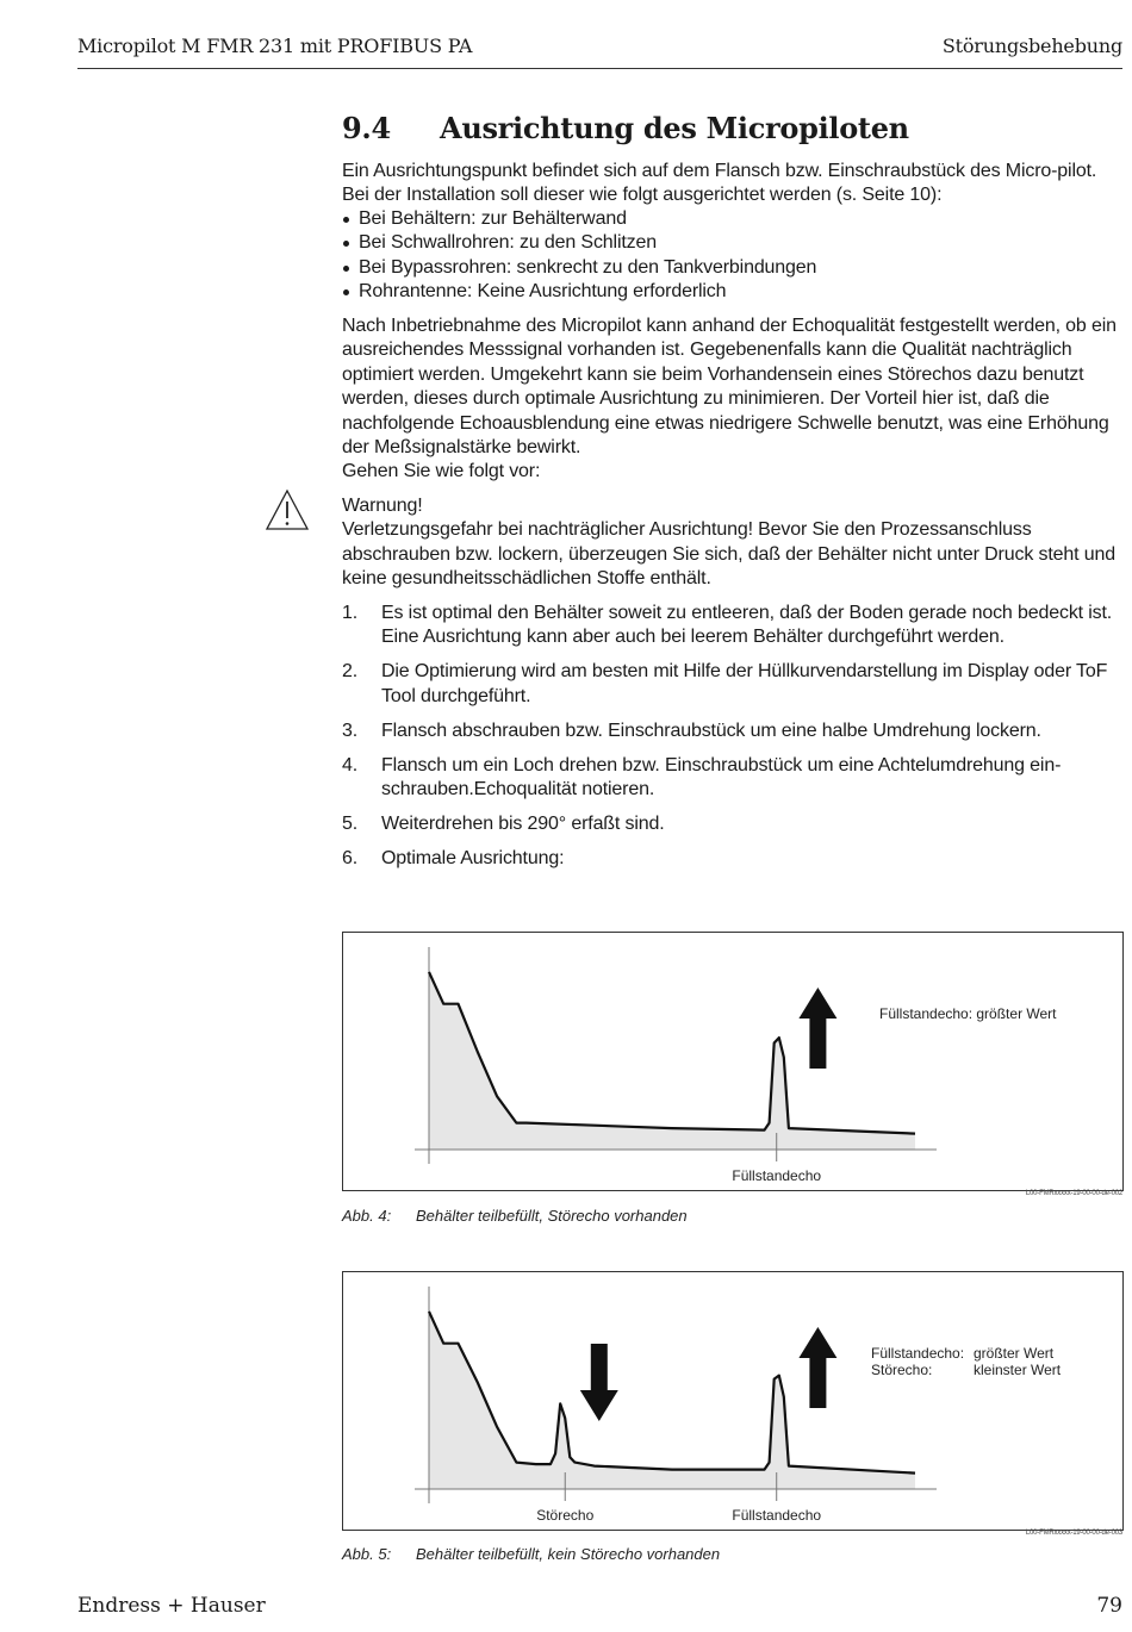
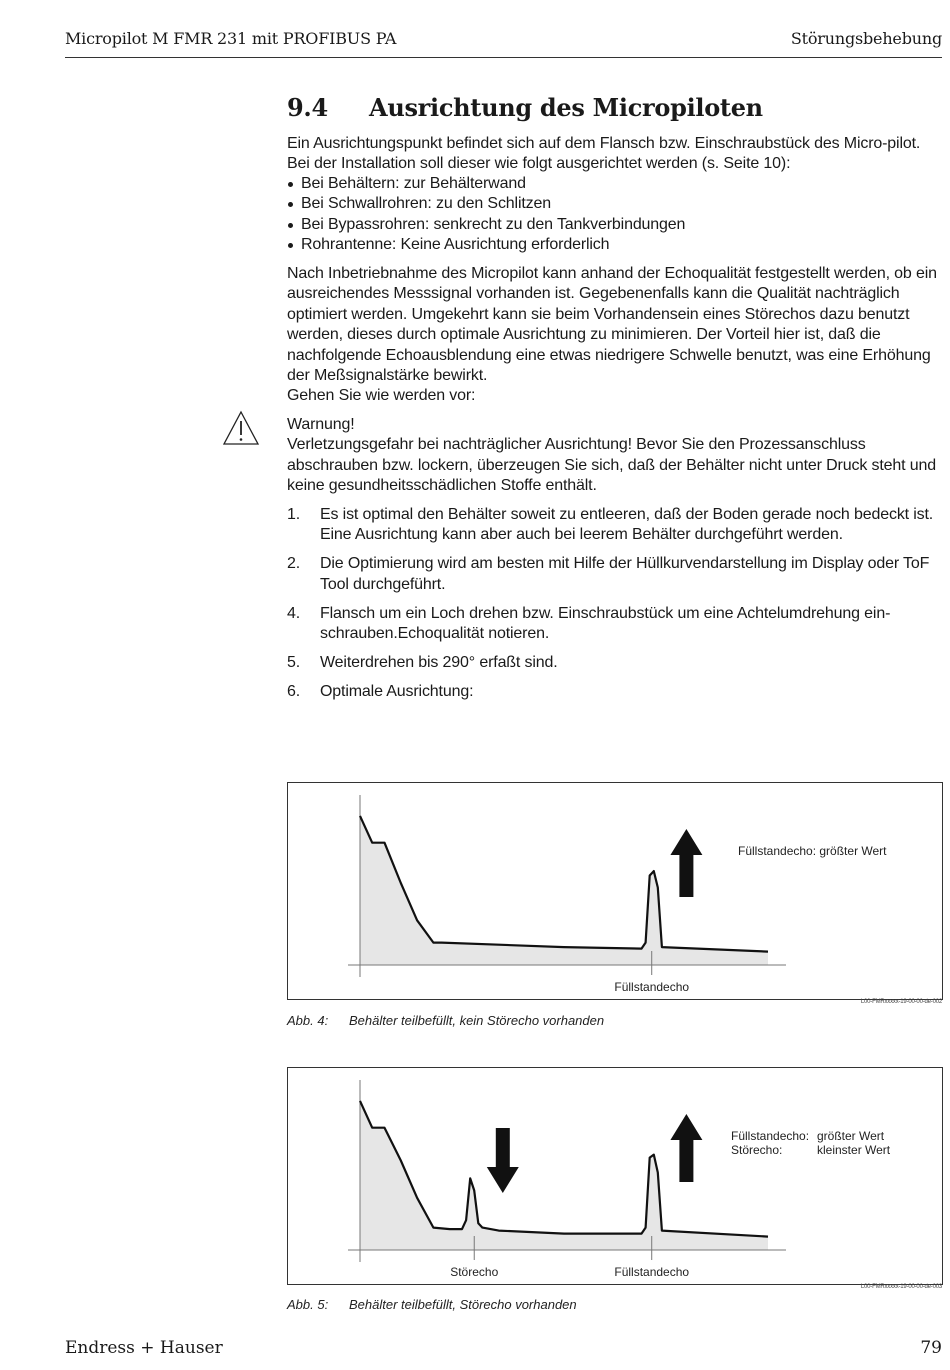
  Micropilot M FMR 231 mit PROFIBUS PA
  Störungsbehebung
  9.4 Ausrichtung des Micropiloten
  Ein Ausrichtungspunkt befindet sich auf dem Flansch bzw. Einschraubstück des Micro-pilot. Bei der Installation soll dieser wie folgt ausgerichtet werden (s. Seite 10):
  Bei Behältern: zur Behälterwand
  Bei Schwallrohren: zu den Schlitzen
  Bei Bypassrohren: senkrecht zu den Tankverbindungen
  Rohrantenne: Keine Ausrichtung erforderlich
  Nach Inbetriebnahme des Micropilot kann anhand der Echoqualität festgestellt werden, ob ein ausreichendes Messsignal vorhanden ist. Gegebenenfalls kann die Qualität nachträglich optimiert werden. Umgekehrt kann sie beim Vorhandensein eines Störechos dazu benutzt werden, dieses durch optimale Ausrichtung zu minimieren. Der Vorteil hier ist, daß die nachfolgende Echoausblendung eine etwas niedrigere Schwelle benutzt, was eine Erhöhung der Meßsignalstärke bewirkt.
- Gehen Sie wie folgt vor:
+ Gehen Sie wie werden vor:
  Warnung!
  Verletzungsgefahr bei nachträglicher Ausrichtung! Bevor Sie den Prozessanschluss abschrauben bzw. lockern, überzeugen Sie sich, daß der Behälter nicht unter Druck steht und keine gesundheitsschädlichen Stoffe enthält.
  1.
  Es ist optimal den Behälter soweit zu entleeren, daß der Boden gerade noch bedeckt ist. Eine Ausrichtung kann aber auch bei leerem Behälter durchgeführt werden.
  2.
  Die Optimierung wird am besten mit Hilfe der Hüllkurvendarstellung im Display oder ToF Tool durchgeführt.
- 3.
- Flansch abschrauben bzw. Einschraubstück um eine halbe Umdrehung lockern.
  4.
  Flansch um ein Loch drehen bzw. Einschraubstück um eine Achtelumdrehung ein-schrauben.Echoqualität notieren.
  5.
  Weiterdrehen bis 290° erfaßt sind.
  6.
  Optimale Ausrichtung:
  Füllstandecho
  Füllstandecho: größter Wert
- Abb. 4: Behälter teilbefüllt, Störecho vorhanden
+ Abb. 4: Behälter teilbefüllt, kein Störecho vorhanden
  Störecho
  Füllstandecho
  Füllstandecho:
  größter Wert
  Störecho:
  kleinster Wert
- Abb. 5: Behälter teilbefüllt, kein Störecho vorhanden
+ Abb. 5: Behälter teilbefüllt, Störecho vorhanden
  Endress + Hauser
  79
